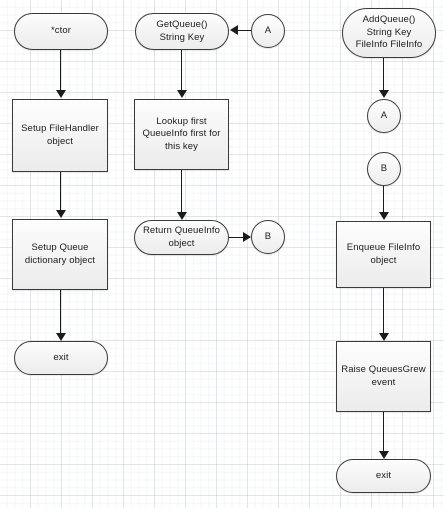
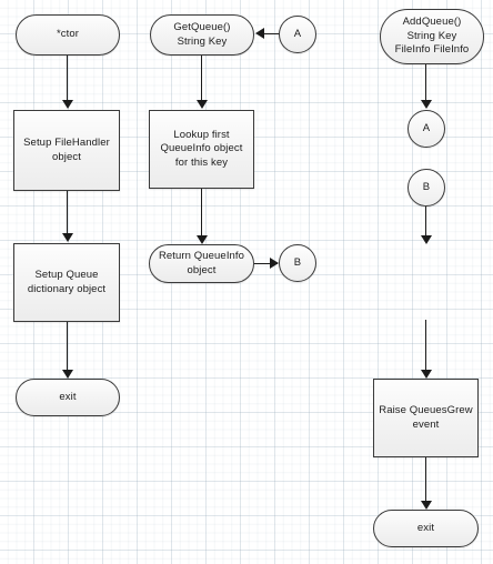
  *ctor
  Setup FileHandler object
  Setup Queue dictionary object
  exit
  GetQueue()
  String Key
  A
- Lookup first QueueInfo first for this key
+ Lookup first QueueInfo object for this key
  Return QueueInfo object
  B
  AddQueue()
  String Key
  FileInfo FileInfo
  A
  B
- Enqueue FileInfo object
  Raise QueuesGrew event
  exit
